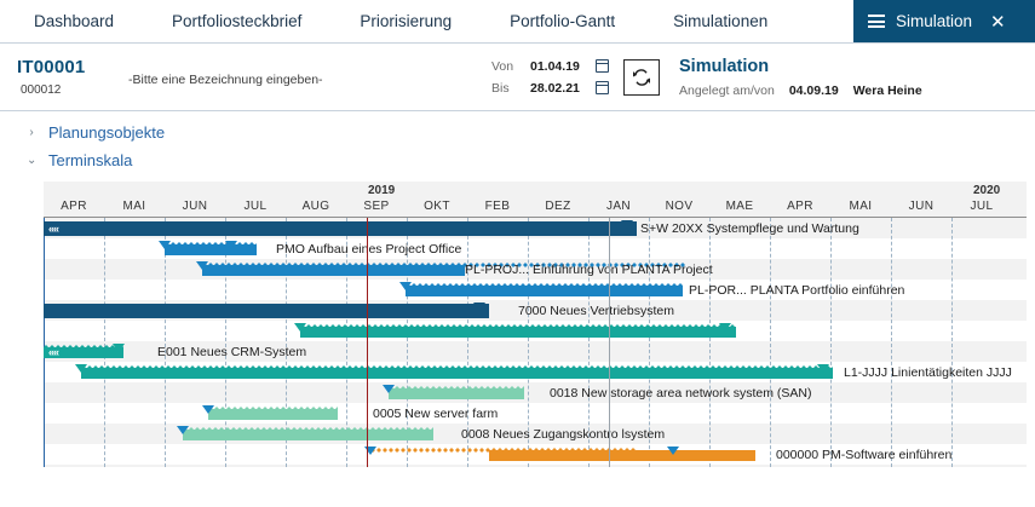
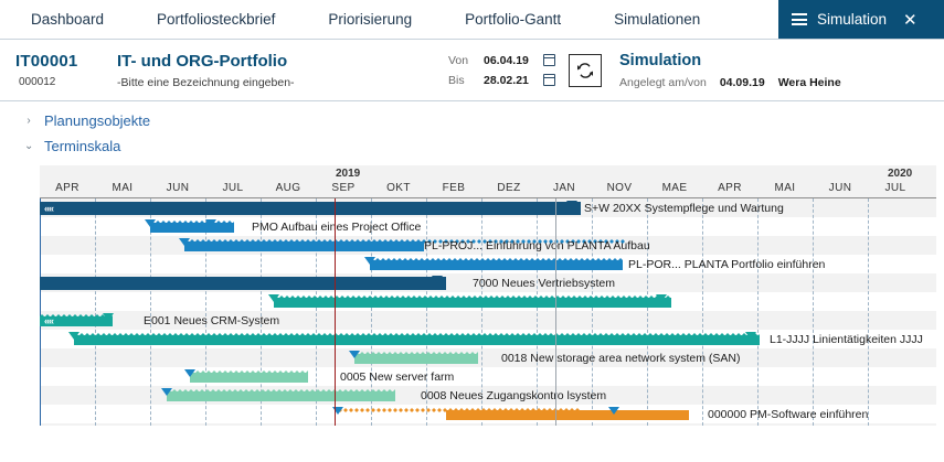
  Dashboard
  Portfoliosteckbrief
  Priorisierung
  Portfolio-Gantt
  Simulationen
  Simulation
  ✕
  IT00001
  000012
+ IT- und ORG-Portfolio
  -Bitte eine Bezeichnung eingeben-
  Von
- 01.04.19
+ 06.04.19
  Bis
  28.02.21
  Simulation
  Angelegt am/von
  04.09.19
  Wera Heine
  ›
  Planungsobjekte
  ⌄
  Terminskala
  2019
  2020
  APR
  MAI
  JUN
  JUL
  AUG
  SEP
  OKT
  FEB
  DEZ
  JAN
  NOV
  MAE
  APR
  MAI
  JUN
  JUL
  ««
  S+W 20XX Systempflege und Wartung
  PMO Aufbau eines Project Office
- PL-PROJ... Einführung von PLANTA Project
+ PL-PROJ... Einführung von PLANTA Aufbau
  PL-POR... PLANTA Portfolio einführen
  7000 Neues Vertriebsystem
  ««
  E001 Neues CRM-System
  L1-JJJJ Linientätigkeiten JJJJ
  0018 New storage area network system (SAN)
  0005 New server farm
  0008 Neues Zugangskonto lsystem
  000000 PM-Software einführen
